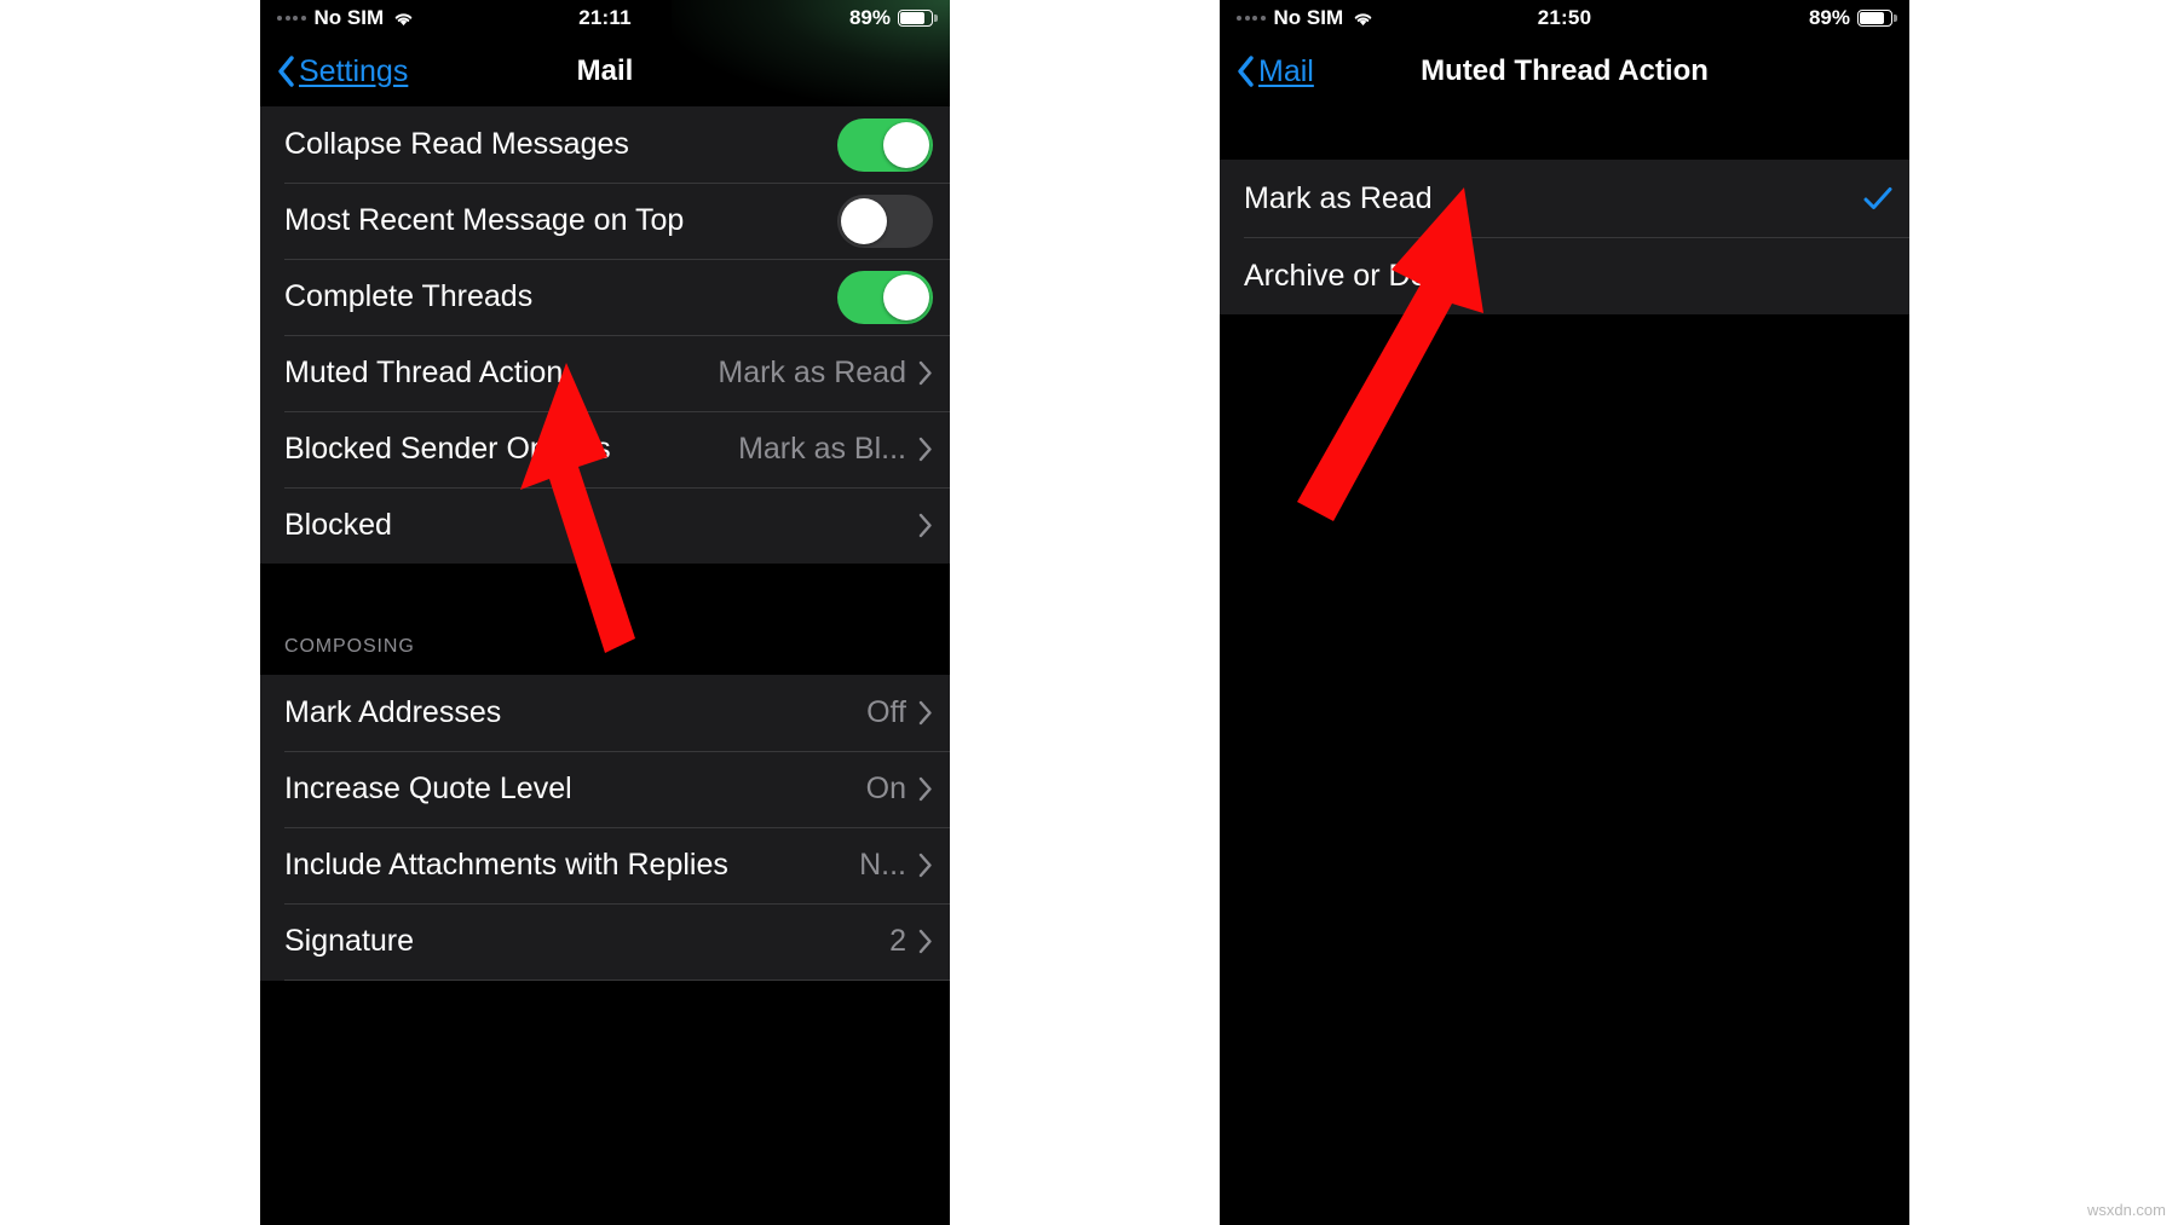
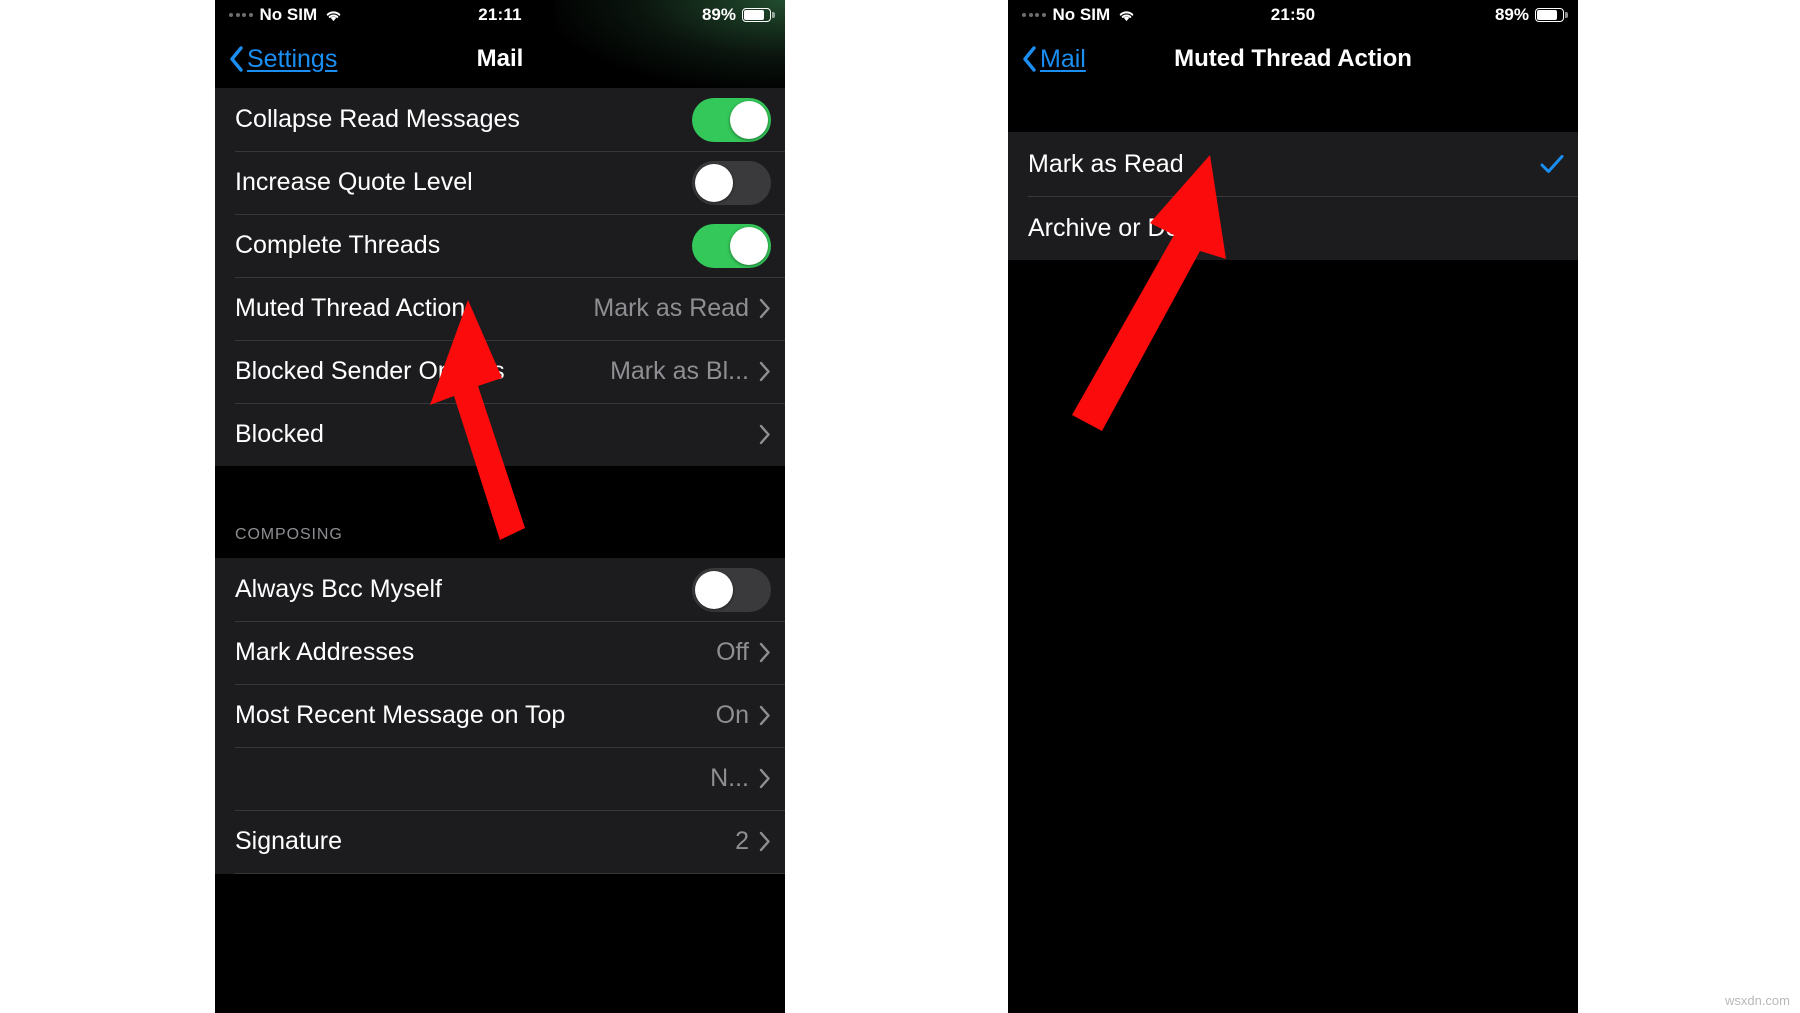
  No SIM
  21:11
  89%
  Settings
  Mail
  Collapse Read Messages
- Most Recent Message on Top
+ Increase Quote Level
  Complete Threads
  Muted Thread Action
  Mark as Read
  Blocked Sender O
  Mark as Bl...
  Blocked
  COMPOSING
+ Always Bcc Myself
  Mark Addresses
  Off
- Increase Quote Level
+ Most Recent Message on Top
  On
- Include Attachments with Replies
  N...
  Signature
  2
  No SIM
  21:50
  89%
  Mail
  Muted Thread Action
  Mark as Read
  wsxdn.com
